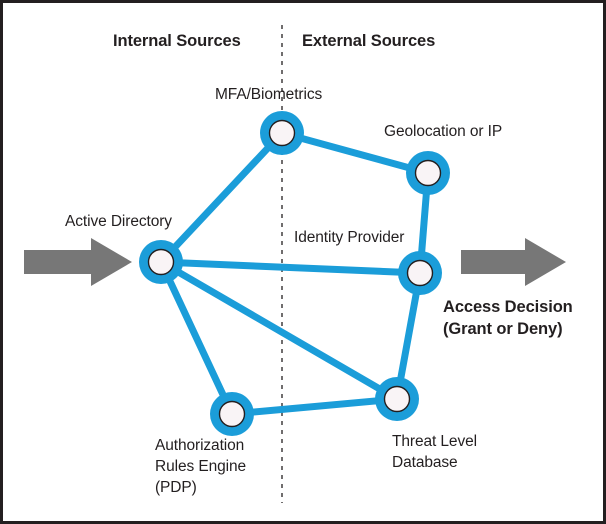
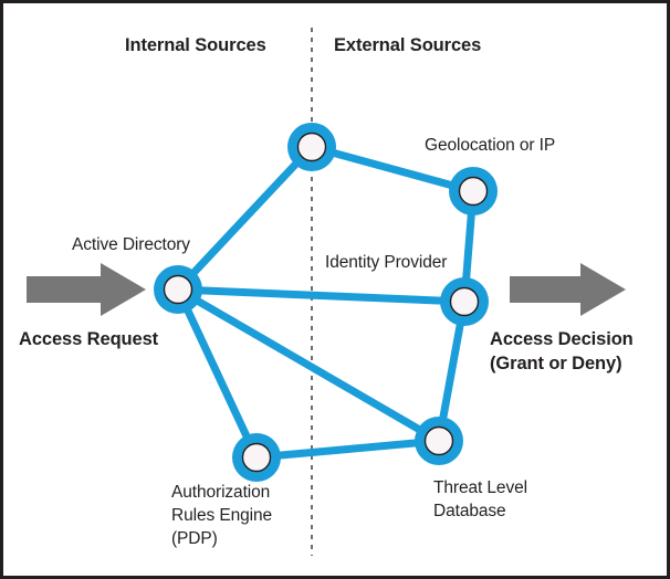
  Internal Sources
  External Sources
- MFA/Biometrics
  Geolocation or IP
  Active Directory
  Identity Provider
  Threat Level
  Database
  Authorization
  Rules Engine
  (PDP)
+ Access Request
  Access Decision
  (Grant or Deny)
